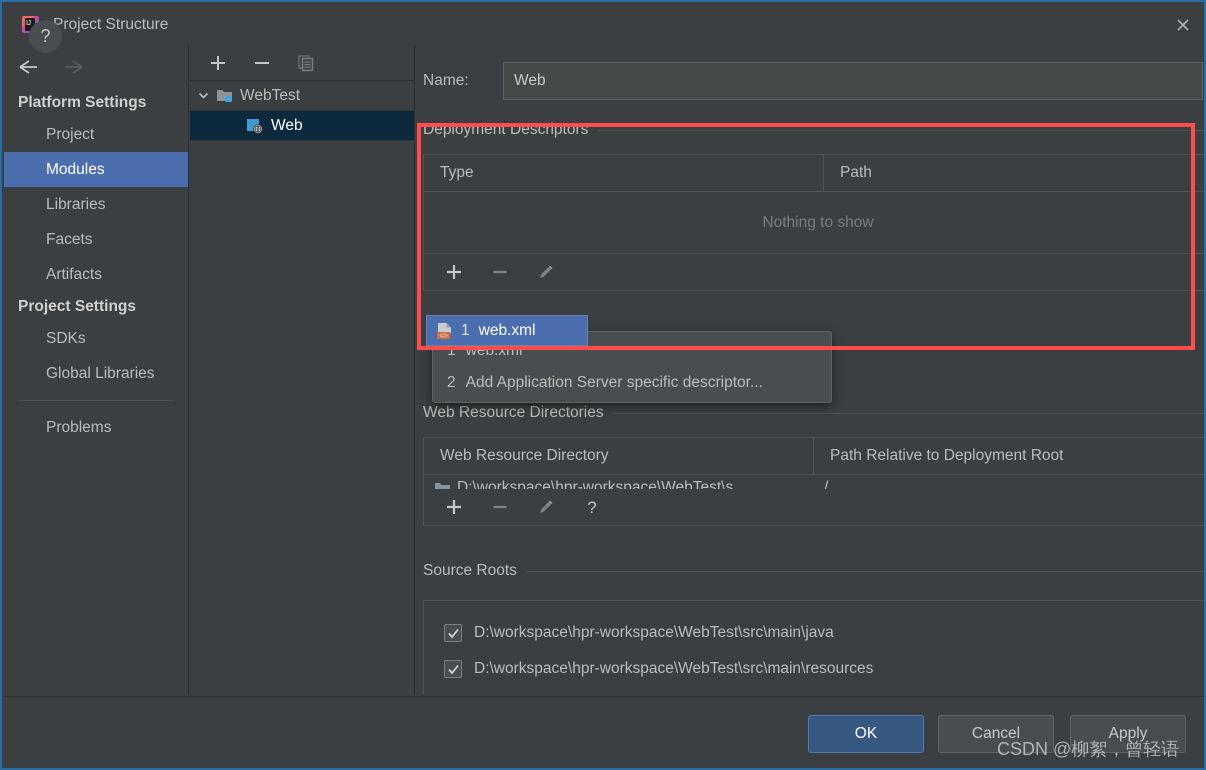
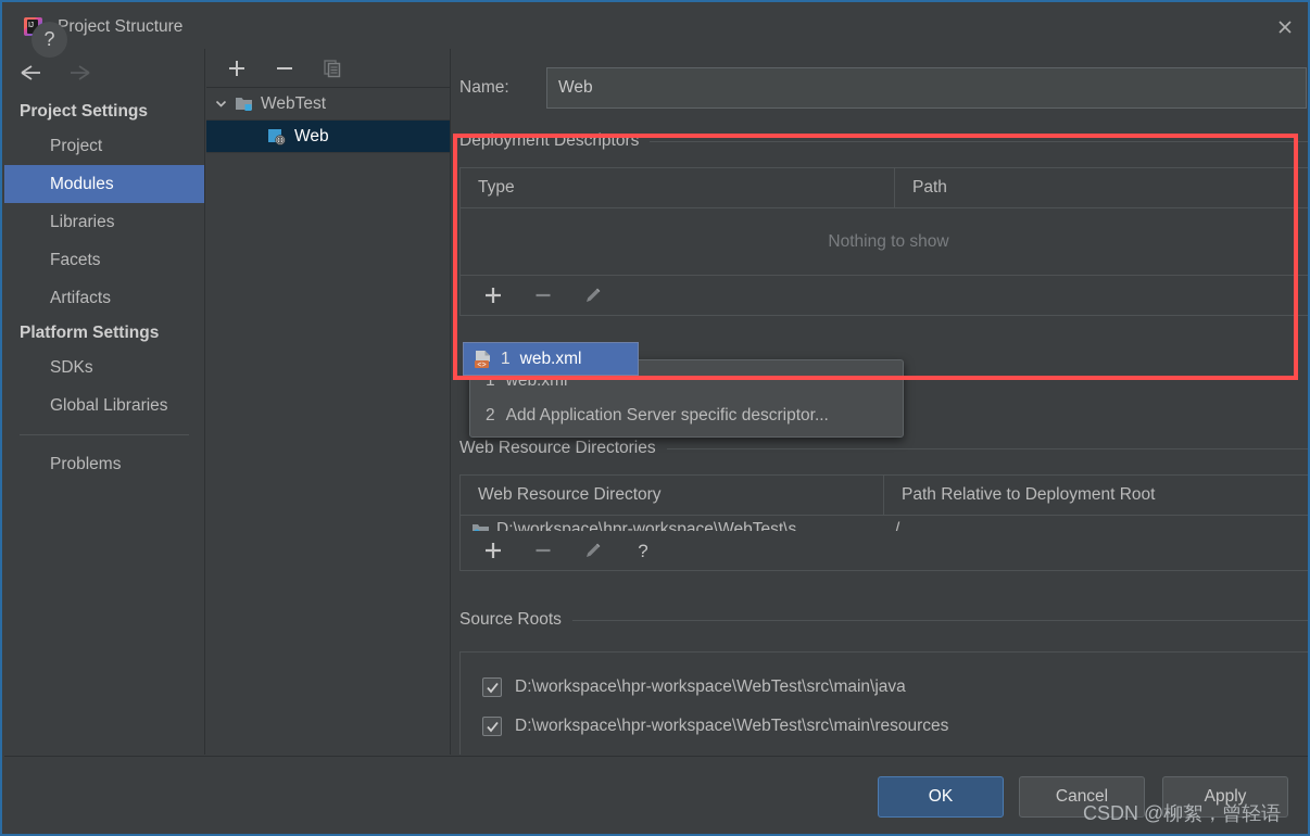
  Project Structure
- Platform Settings
+ Project Settings
  Project
  Modules
  Libraries
  Facets
  Artifacts
- Project Settings
+ Platform Settings
  SDKs
  Global Libraries
  Problems
  WebTest
  Web
  Name:
  Web
  Deployment Descriptors
  Type
  Path
  Nothing to show
  Web Resource Directories
  Web Resource Directory
  Path Relative to Deployment Root
  D:\workspace\hpr-workspace\WebTest\s
  /
  ?
  Source Roots
  D:\workspace\hpr-workspace\WebTest\src\main\java
  D:\workspace\hpr-workspace\WebTest\src\main\resources
  1
  web.xml
  2
  Add Application Server specific descriptor...
  1
  web.xml
  ?
  OK
  Cancel
  Apply
  CSDN @柳絮，曾轻语
